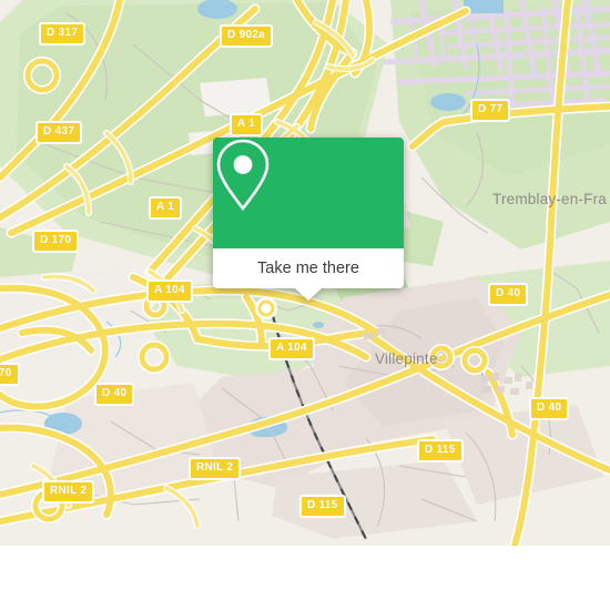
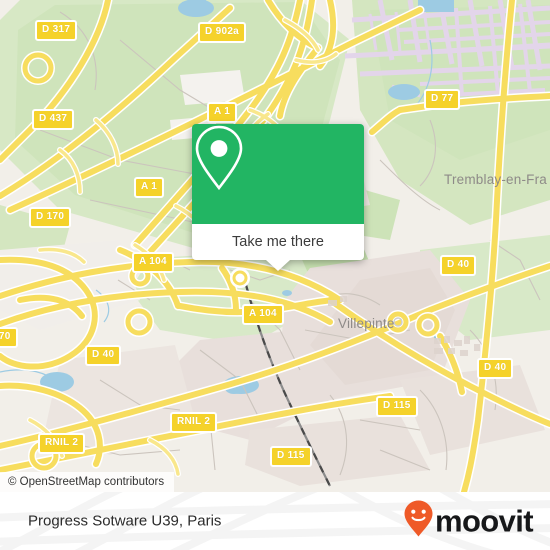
  D 317
  D 902a
  A 1
  D 77
  D 437
  A 1
  D 170
  A 104
  D 40
  A 104
  D 40
  D 40
  D 115
  RNIL 2
  RNIL 2
  D 115
  Tremblay-en-Fra
  Villepinte
  Take me there
+ © OpenStreetMap contributors
+ Progress Sotware U39, Paris
+ moovit
